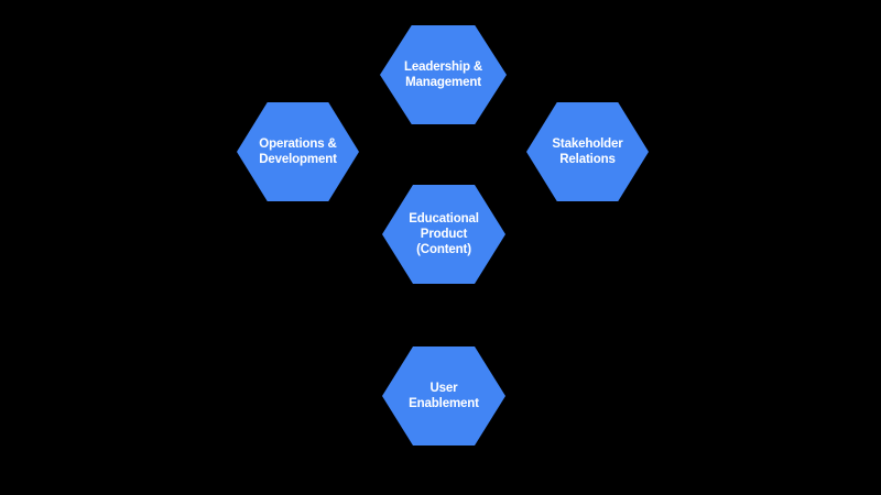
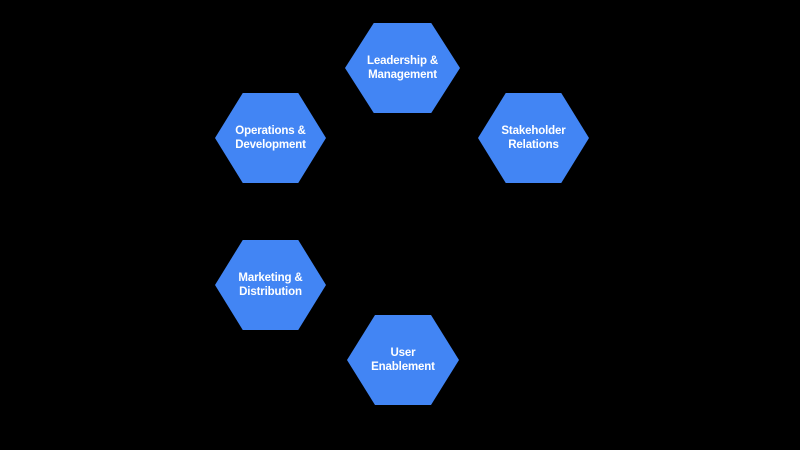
- Educational
- Product
- (Content)
  Leadership &
  Management
  Operations &
  Development
  Stakeholder
  Relations
+ Marketing &
+ Distribution
  User
  Enablement
